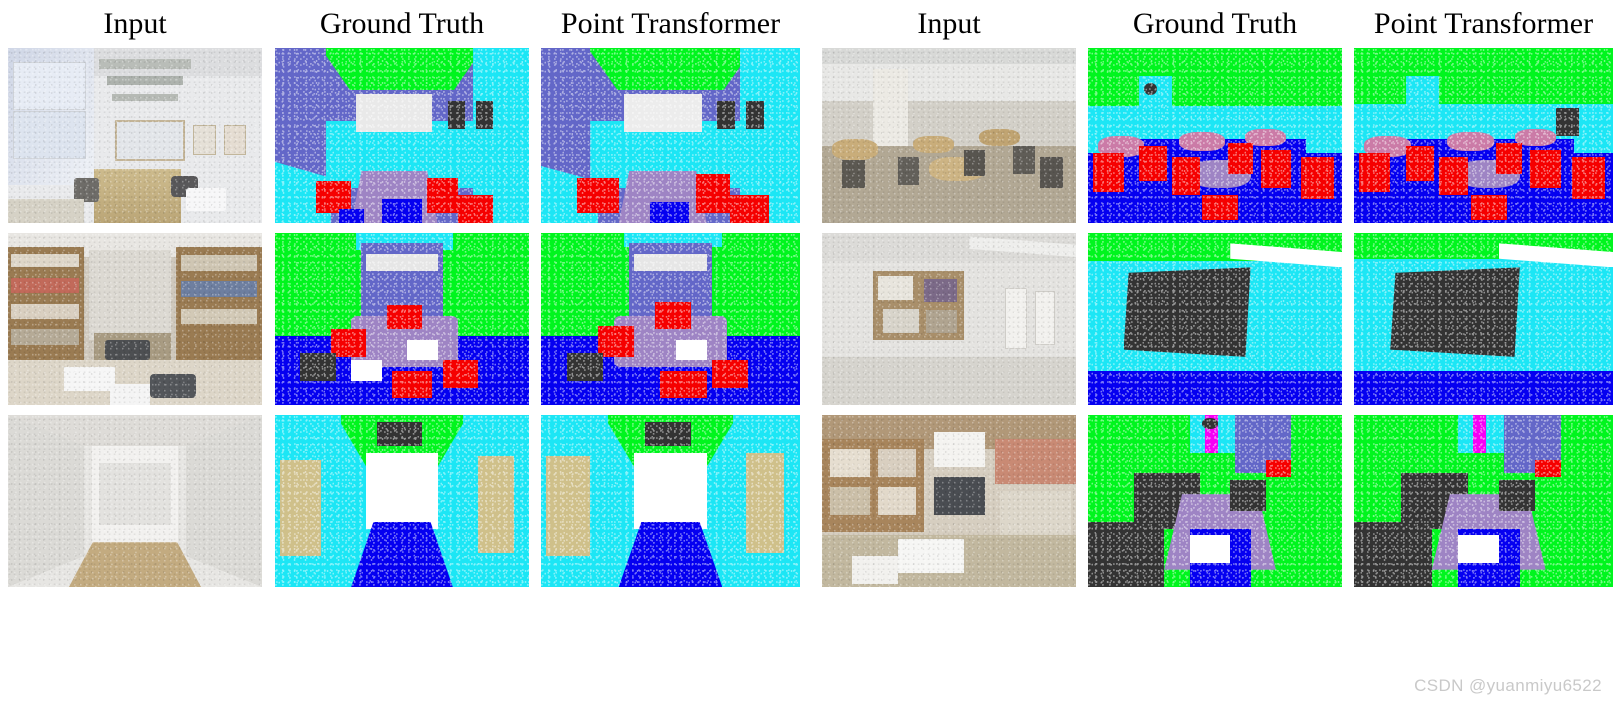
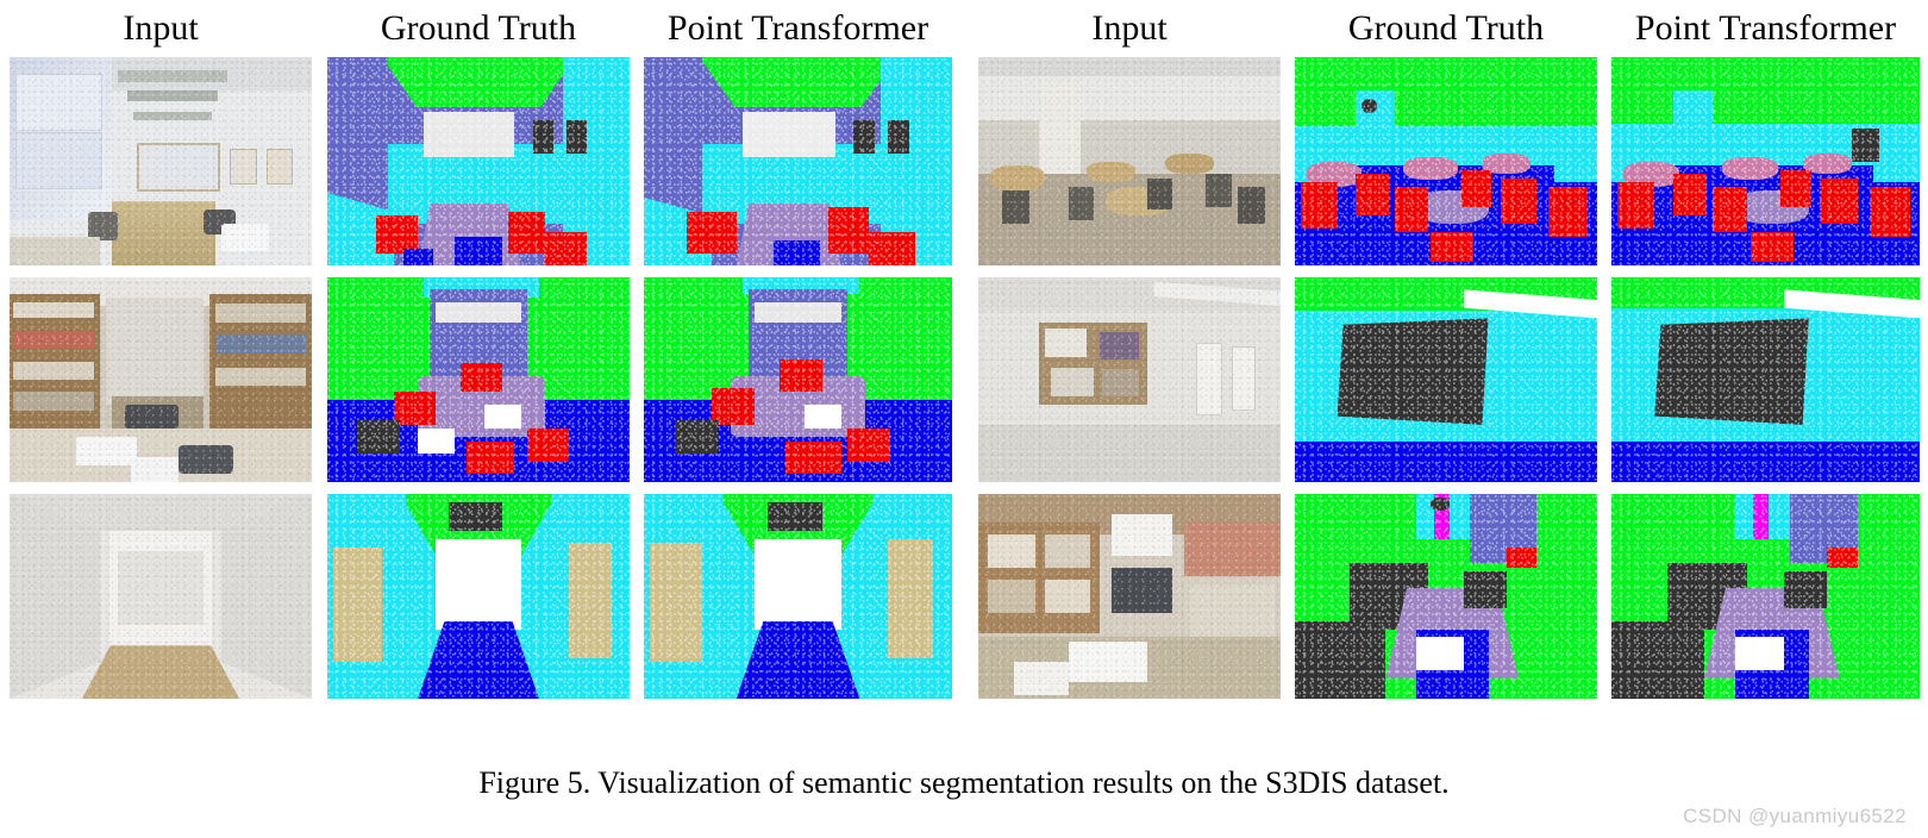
  Input
  Ground Truth
  Point Transformer
  Input
  Ground Truth
  Point Transformer
+ Figure 5. Visualization of semantic segmentation results on the S3DIS dataset.
  CSDN @yuanmiyu6522
